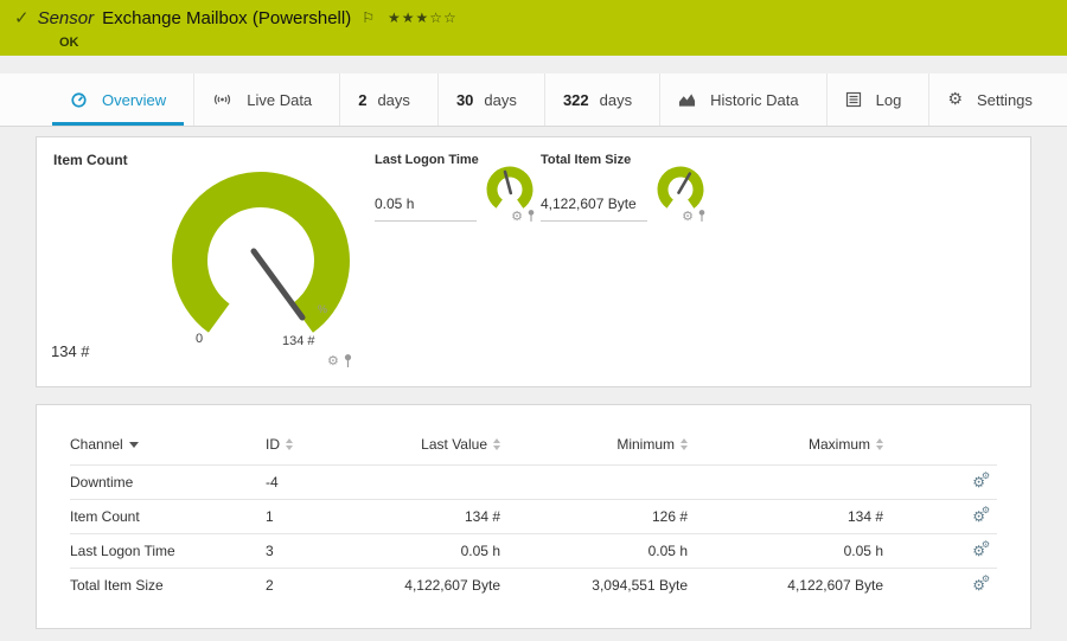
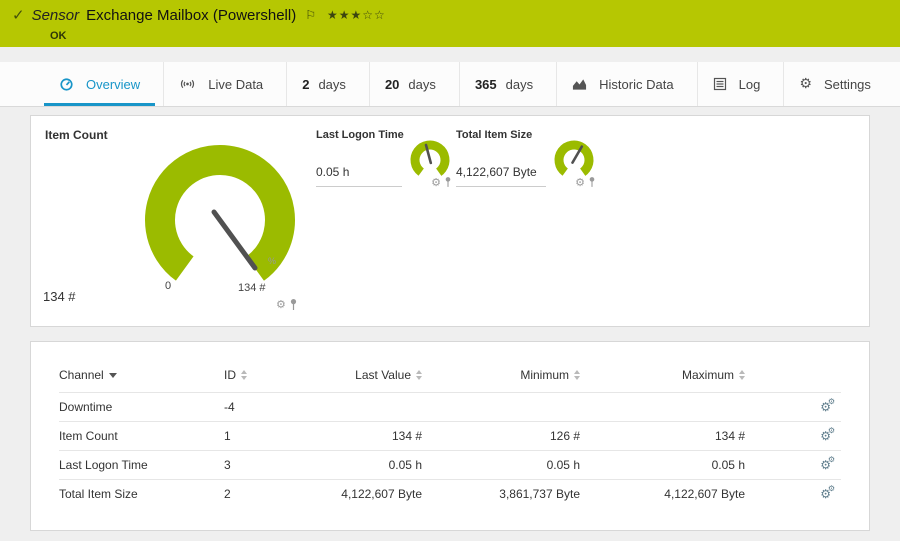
  ✓
  Sensor
  Exchange Mailbox (Powershell)
  ⚐
  ★★★☆☆
  OK
  Overview
  Live Data
  2
  days
- 30
+ 20
  days
- 322
+ 365
  days
  Historic Data
  Log
  ⚙
  Settings
  Item Count
  134 #
  0
  134 #
  %
  ⚙
  Last Logon Time
  0.05 h
  ⚙
  Total Item Size
  4,122,607 Byte
  ⚙
  Channel	ID	Last Value	Minimum	Maximum
  Downtime	-4				⚙⚙
  Item Count	1	134 #	126 #	134 #	⚙⚙
  Last Logon Time	3	0.05 h	0.05 h	0.05 h	⚙⚙
- Total Item Size	2	4,122,607 Byte	3,094,551 Byte	4,122,607 Byte	⚙⚙
+ Total Item Size	2	4,122,607 Byte	3,861,737 Byte	4,122,607 Byte	⚙⚙
